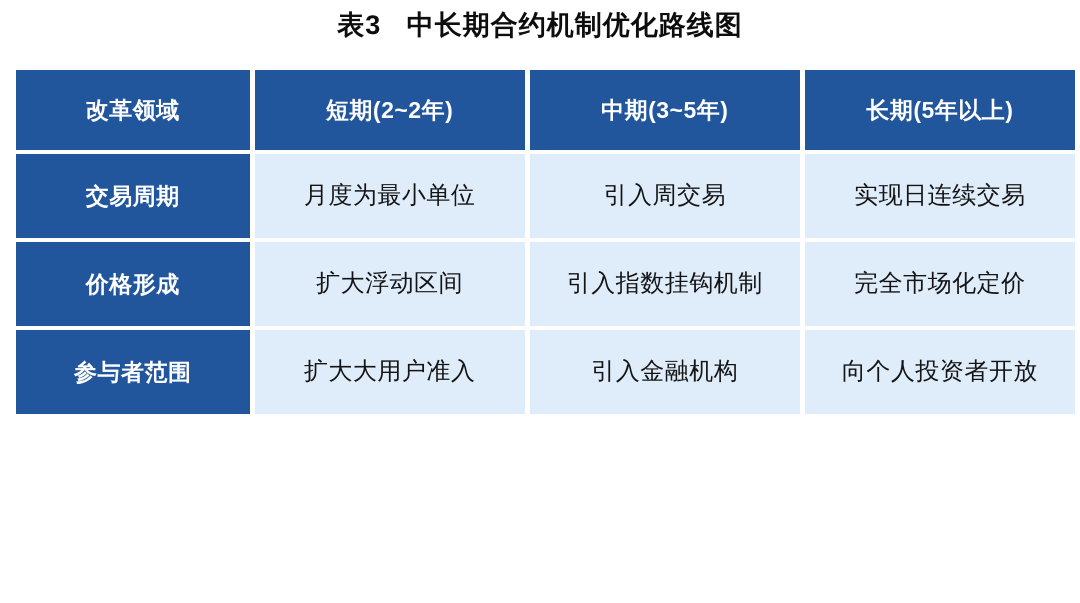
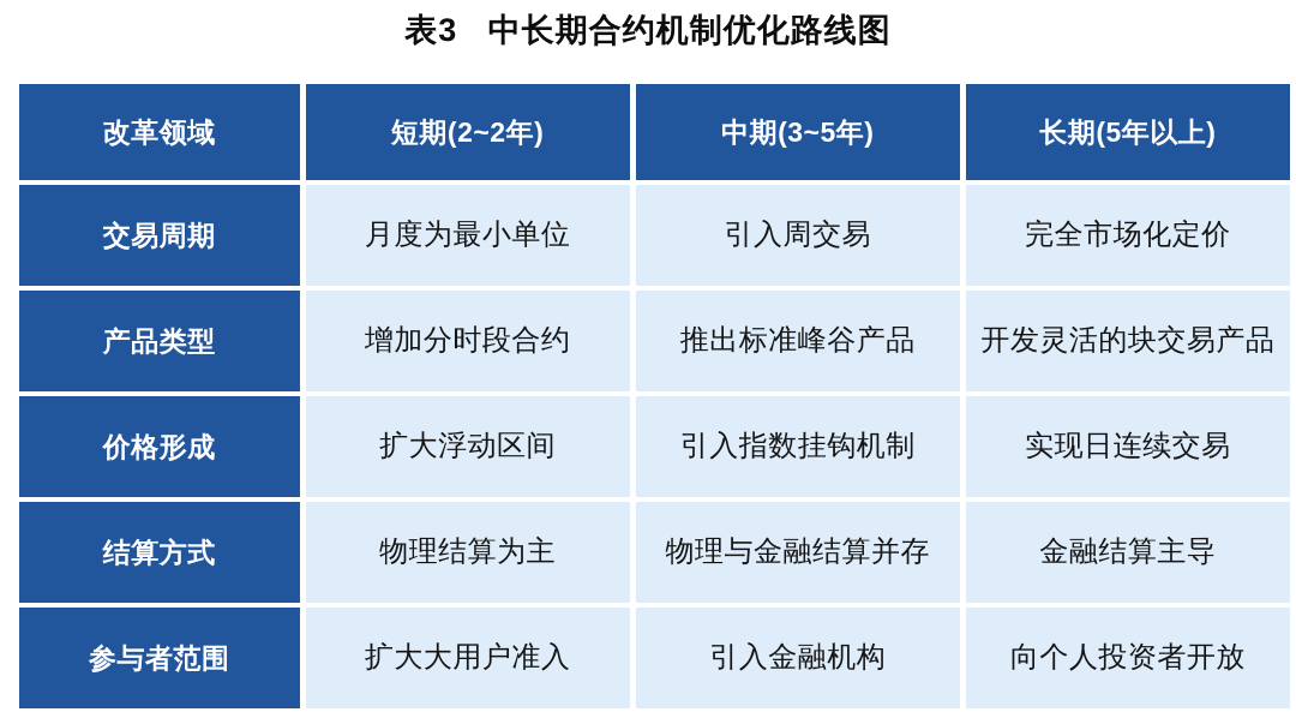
  表3 中长期合约机制优化路线图
  改革领域	短期(2~2年)	中期(3~5年)	长期(5年以上)
- 交易周期	月度为最小单位	引入周交易	实现日连续交易
+ 交易周期	月度为最小单位	引入周交易	完全市场化定价
+ 产品类型	增加分时段合约	推出标准峰谷产品	开发灵活的块交易产品
- 价格形成	扩大浮动区间	引入指数挂钩机制	完全市场化定价
+ 价格形成	扩大浮动区间	引入指数挂钩机制	实现日连续交易
+ 结算方式	物理结算为主	物理与金融结算并存	金融结算主导
  参与者范围	扩大大用户准入	引入金融机构	向个人投资者开放
